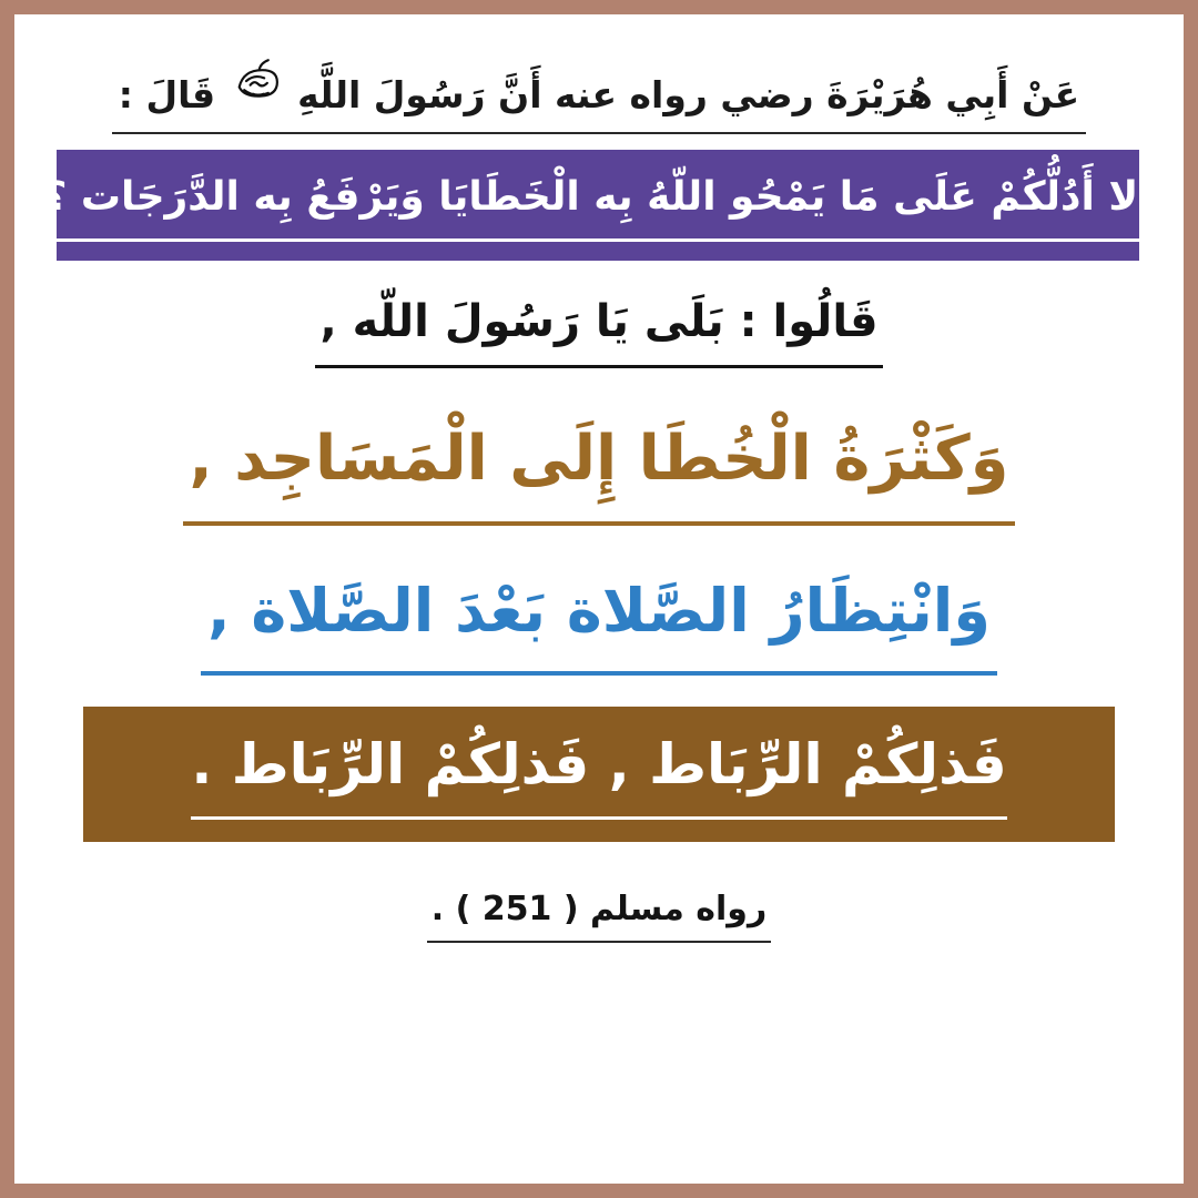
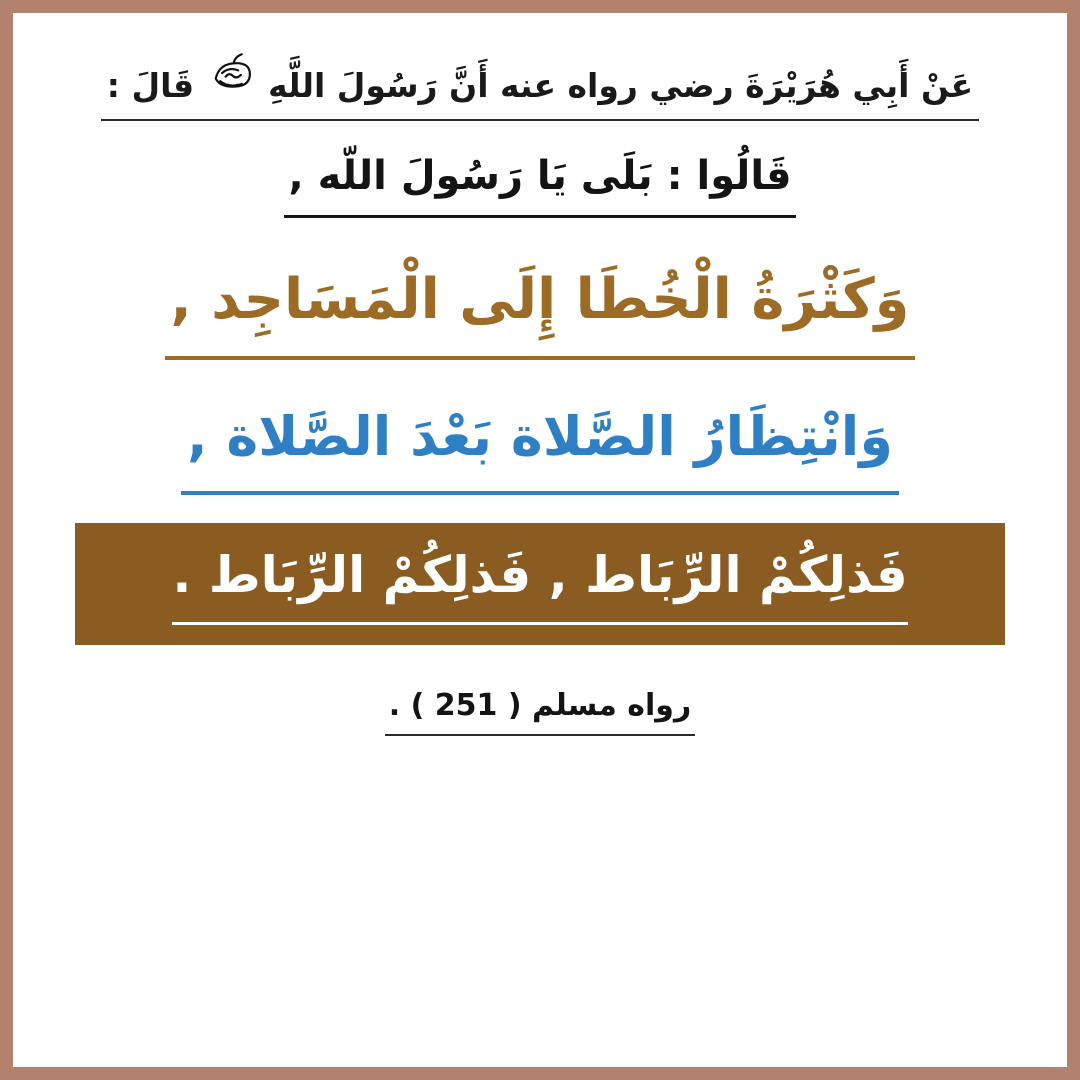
  عَنْ أَبِي هُرَيْرَةَ رضي رواه عنه أَنَّ رَسُولَ اللَّهِ
  قَالَ :
- أَلا أَدُلُّكُمْ عَلَى مَا يَمْحُو اللّهُ بِه الْخَطَايَا وَيَرْفَعُ بِه الدَّرَجَات ؟
  قَالُوا : بَلَى يَا رَسُولَ اللّه ,
  وَكَثْرَةُ الْخُطَا إِلَى الْمَسَاجِد ,
  وَانْتِظَارُ الصَّلاة بَعْدَ الصَّلاة ,
  فَذلِكُمْ الرِّبَاط , فَذلِكُمْ الرِّبَاط .
  رواه مسلم ( 251 ) .
